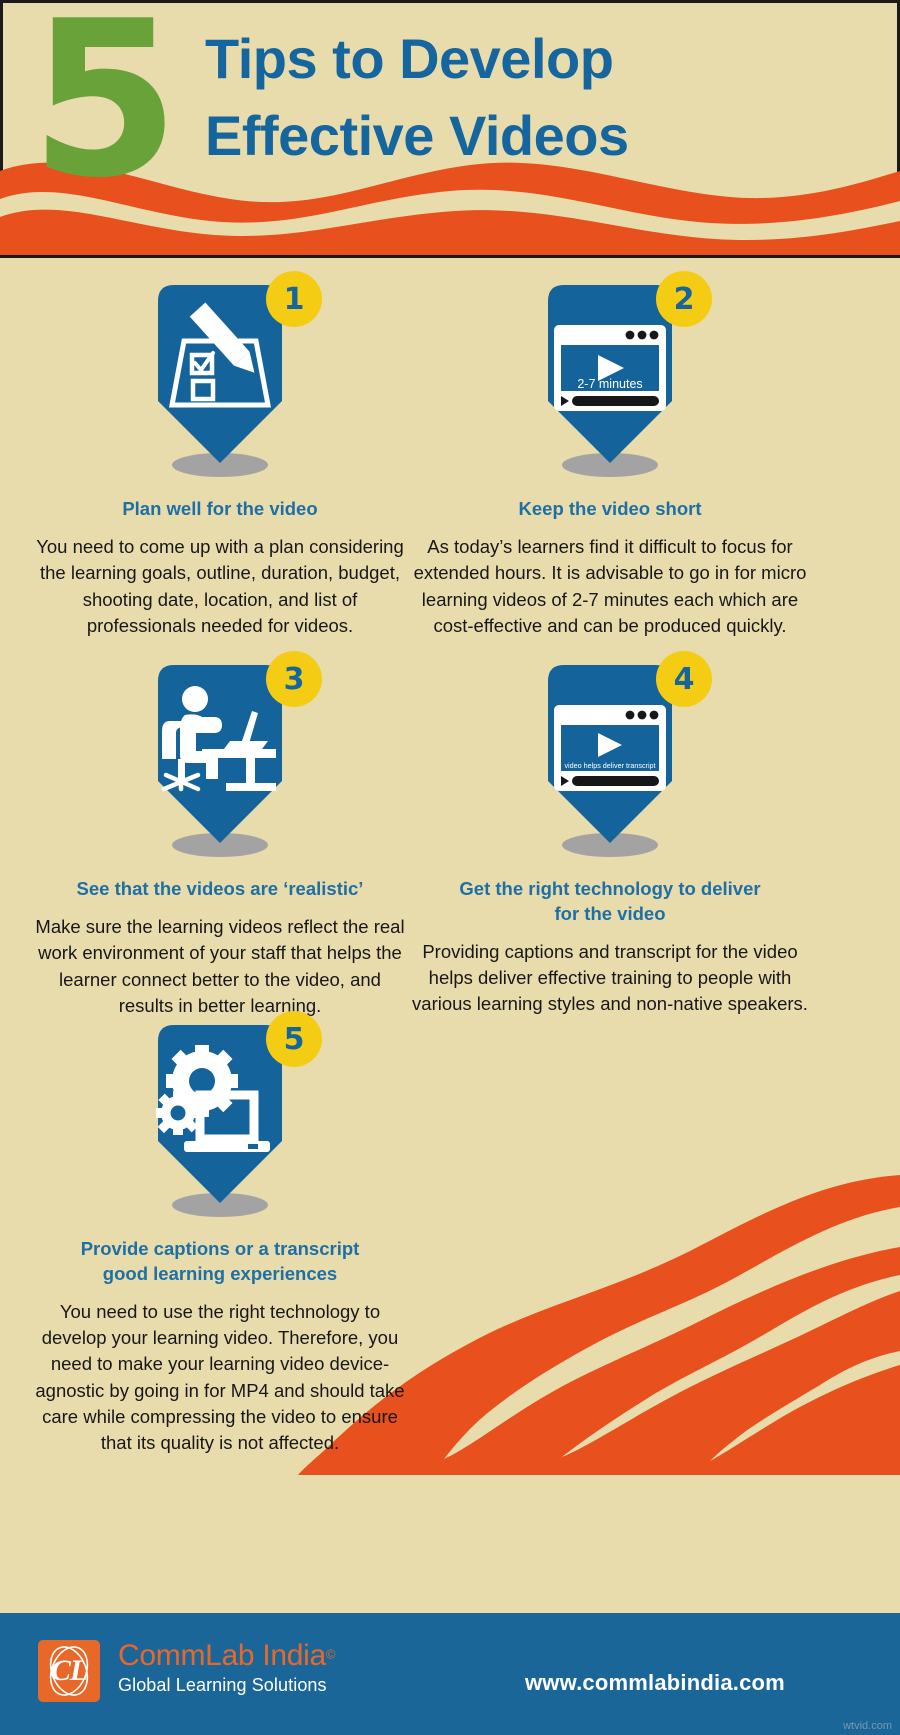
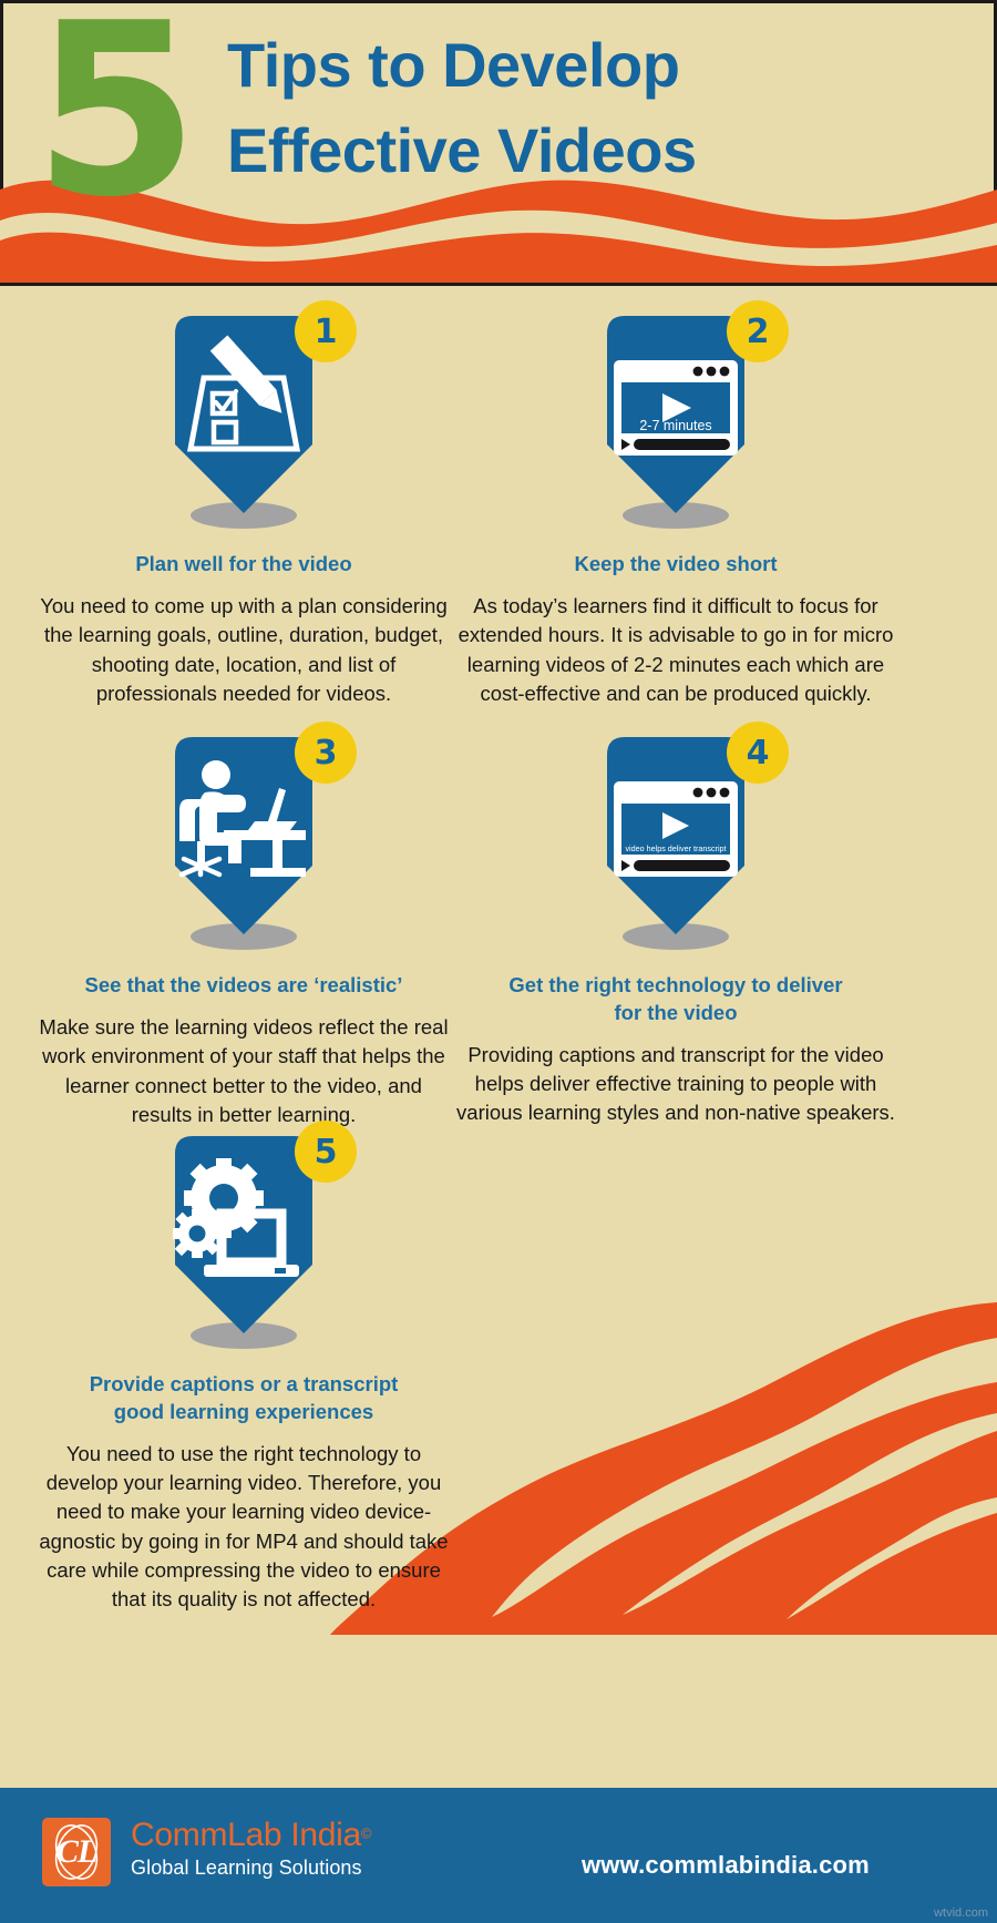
  5
  Tips to Develop
  Effective Videos
  1
  Plan well for the video
  You need to come up with a plan considering the learning goals, outline, duration, budget, shooting date, location, and list of professionals needed for videos.
  2
  2-7 minutes
  Keep the video short
- As today’s learners find it difficult to focus for extended hours. It is advisable to go in for micro learning videos of 2-7 minutes each which are cost-effective and can be produced quickly.
+ As today’s learners find it difficult to focus for extended hours. It is advisable to go in for micro learning videos of 2-2 minutes each which are cost-effective and can be produced quickly.
  3
  See that the videos are ‘realistic’
  Make sure the learning videos reflect the real work environment of your staff that helps the learner connect better to the video, and results in better learning.
  4
  video helps deliver transcript
  Get the right technology to deliver
  for the video
  Providing captions and transcript for the video helps deliver effective training to people with various learning styles and non-native speakers.
  5
  Provide captions or a transcript
  good learning experiences
  You need to use the right technology to develop your learning video. Therefore, you need to make your learning video device-agnostic by going in for MP4 and should take care while compressing the video to ensure that its quality is not affected.
  CL
  CommLab India©
  Global Learning Solutions
  www.commlabindia.com
  wtvid.com
